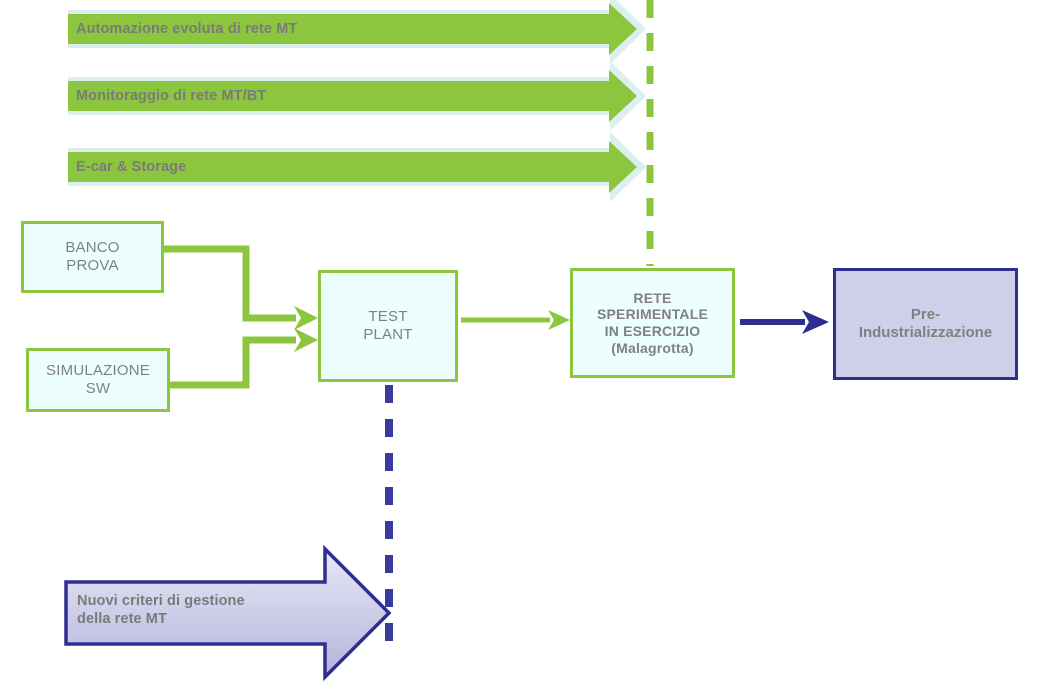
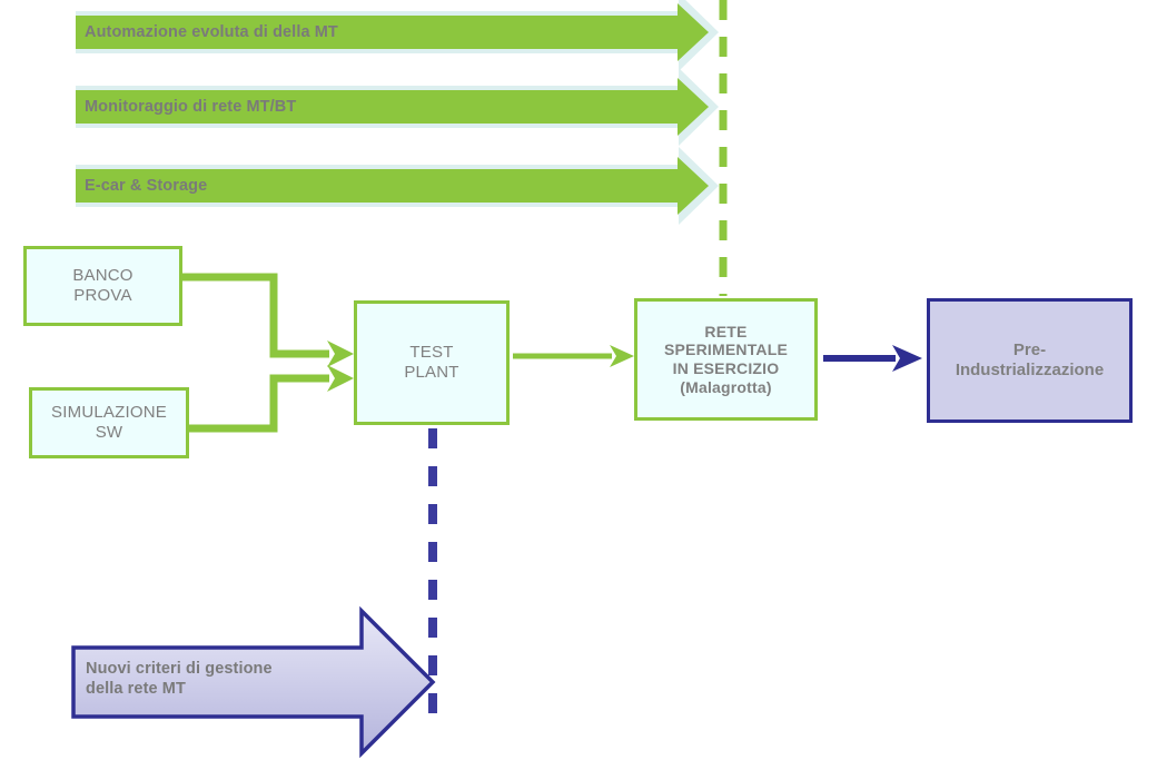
- Automazione evoluta di rete MT
+ Automazione evoluta di della MT
  Monitoraggio di rete MT/BT
  E-car & Storage
  Nuovi criteri di gestione
  della rete MT
  BANCO
  PROVA
  SIMULAZIONE
  SW
  TEST
  PLANT
  RETE
  SPERIMENTALE
  IN ESERCIZIO
  (Malagrotta)
  Pre-
  Industrializzazione
